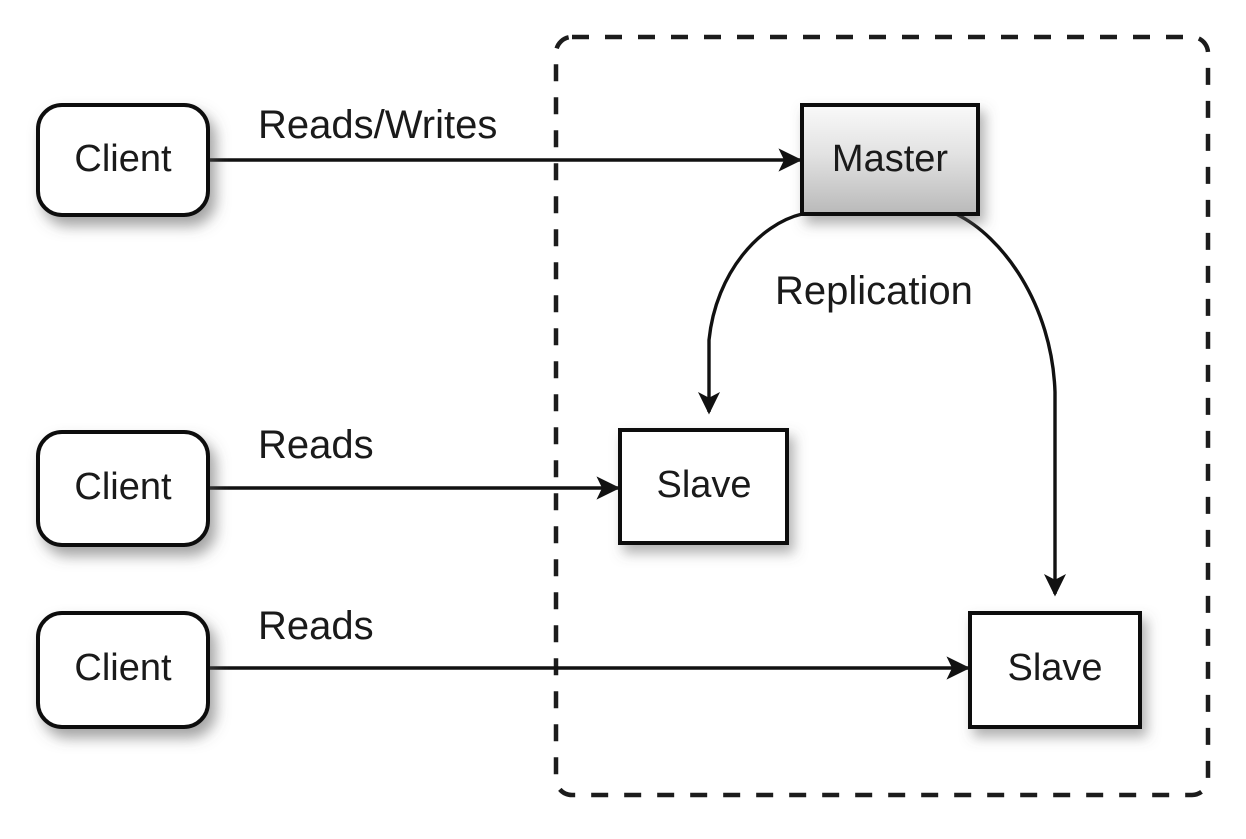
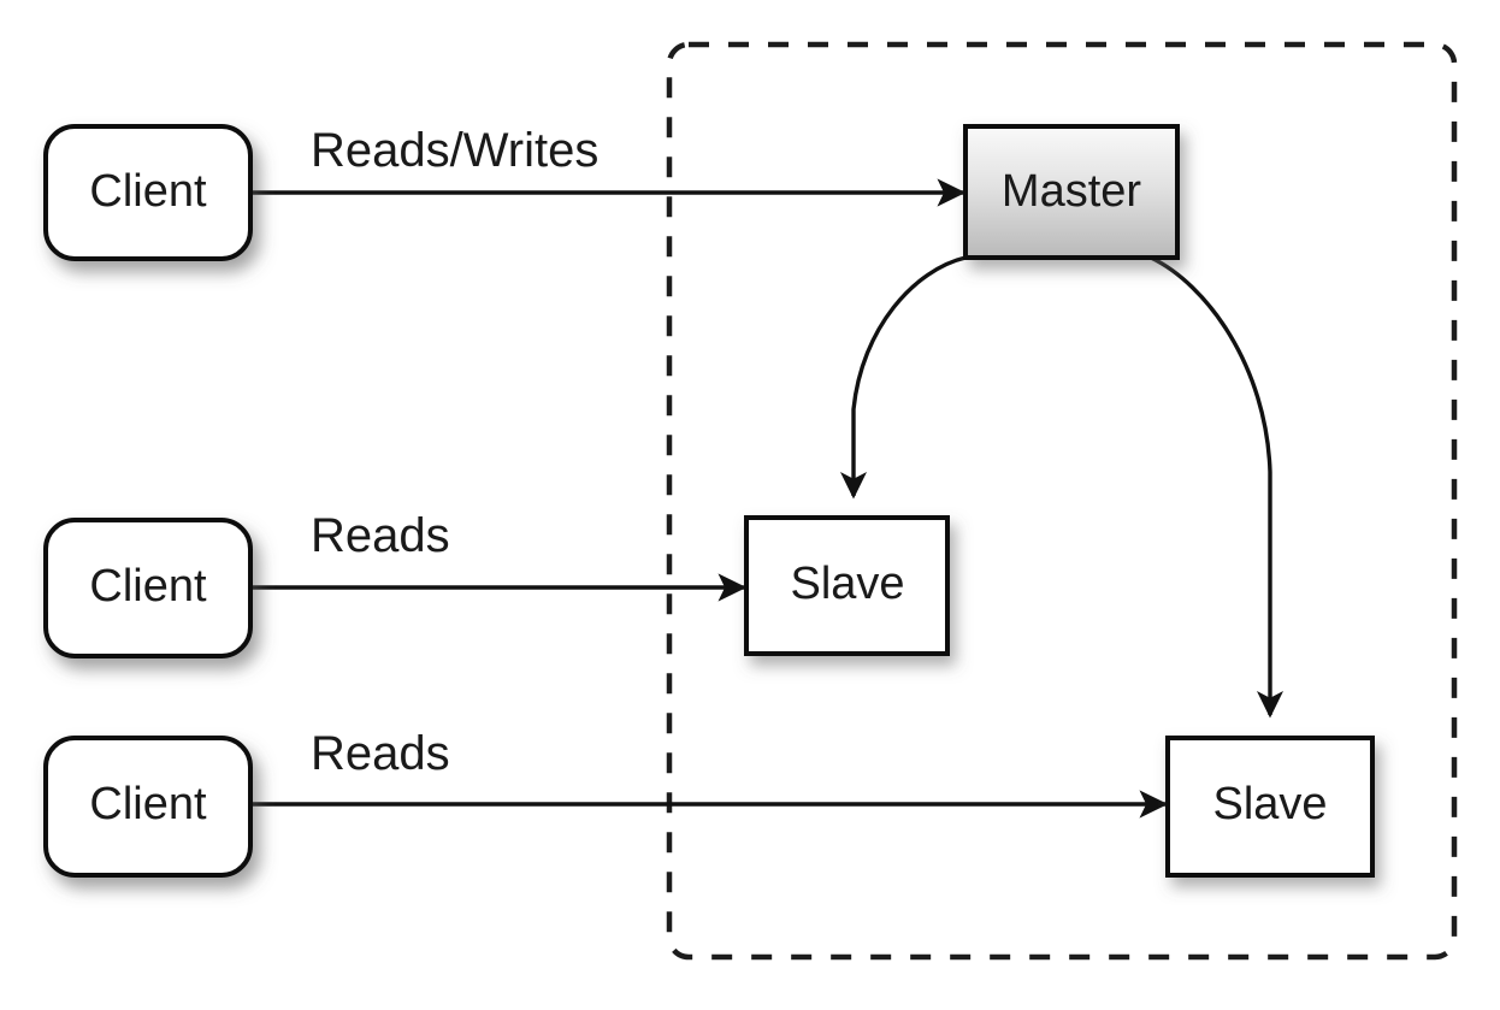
  Client
  Client
  Client
  Master
  Slave
  Slave
  Reads/Writes
- Replication
  Reads
  Reads
